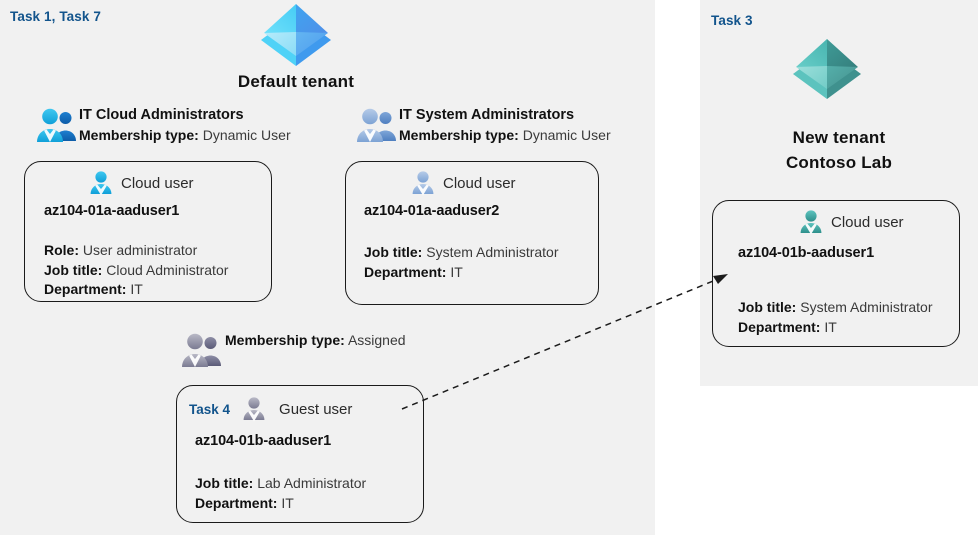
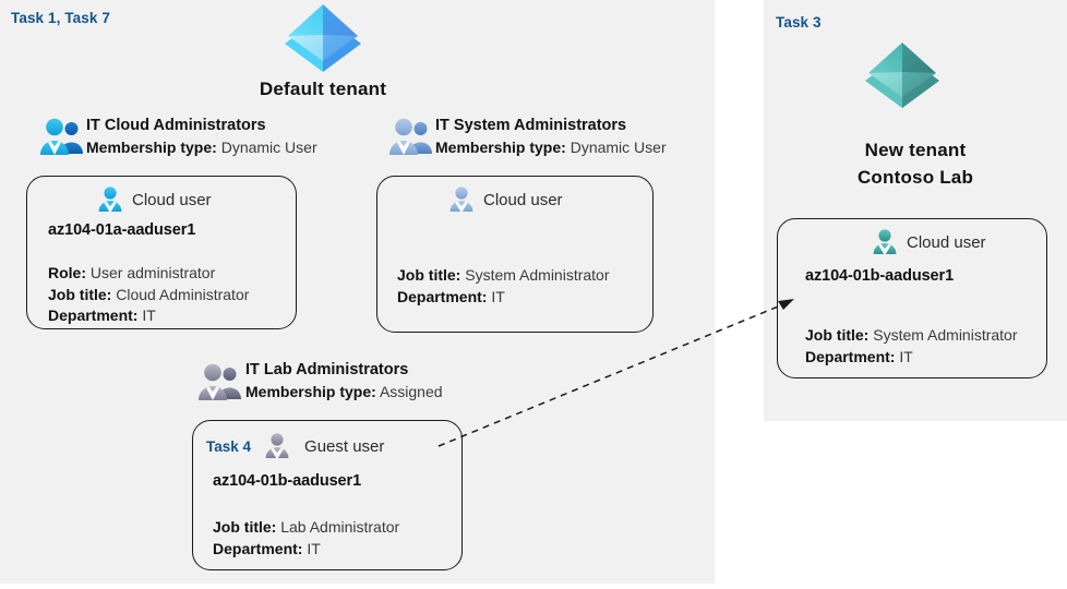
  Task 1, Task 7
  Task 3
  Default tenant
  New tenant
  Contoso Lab
  IT Cloud Administrators
  Membership type: Dynamic User
  Cloud user
  az104-01a-aaduser1
  Role: User administrator
  Job title: Cloud Administrator
  Department: IT
  IT System Administrators
  Membership type: Dynamic User
  Cloud user
- az104-01a-aaduser2
  Job title: System Administrator
  Department: IT
+ IT Lab Administrators
  Membership type: Assigned
  Task 4
  Guest user
  az104-01b-aaduser1
  Job title: Lab Administrator
  Department: IT
  Cloud user
  az104-01b-aaduser1
  Job title: System Administrator
  Department: IT
